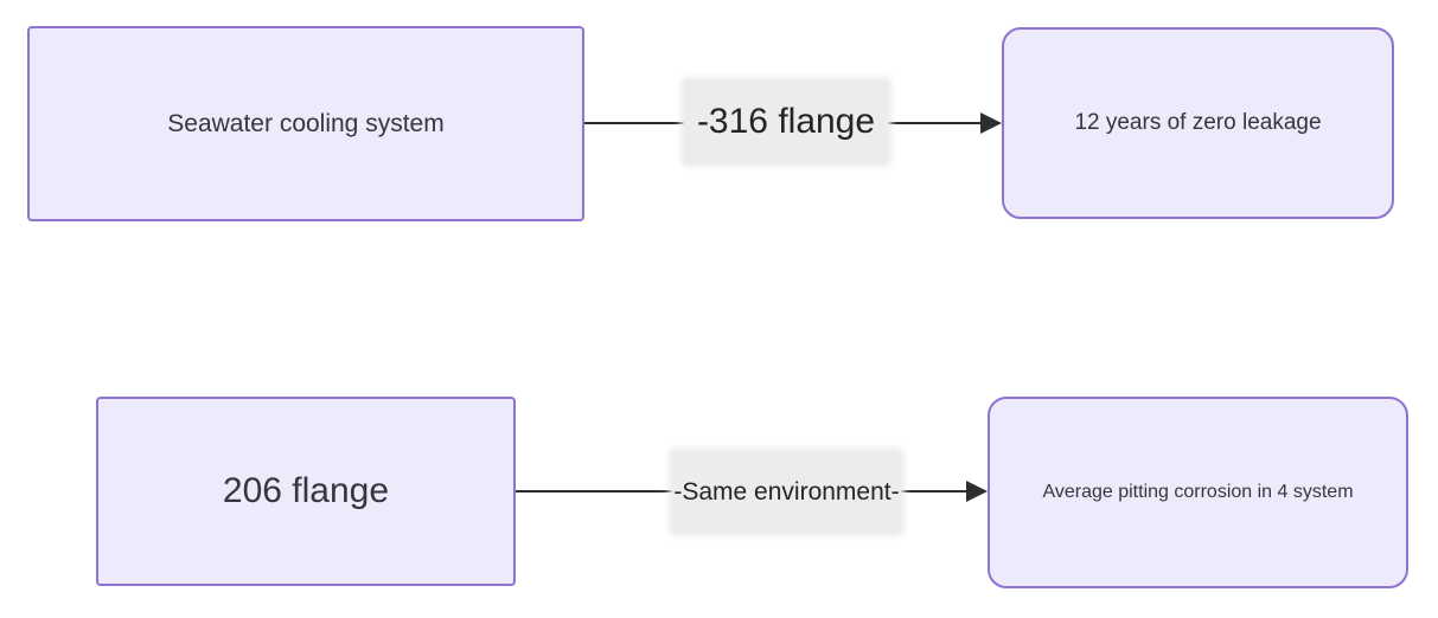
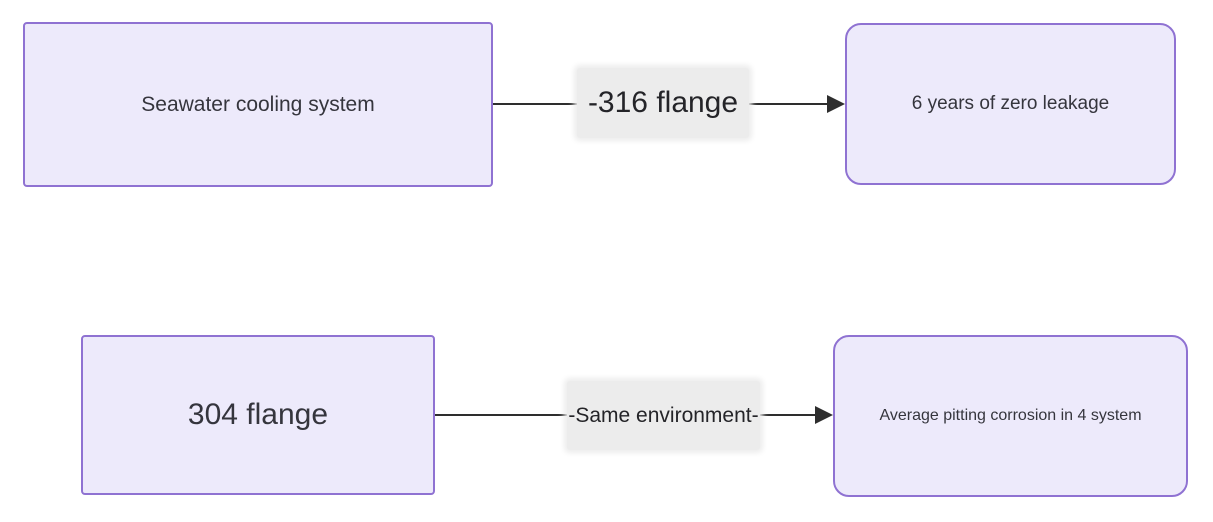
  Seawater cooling system
  -316 flange
- 12 years of zero leakage
+ 6 years of zero leakage
- 206 flange
+ 304 flange
  -Same environment-
  Average pitting corrosion in 4 system
